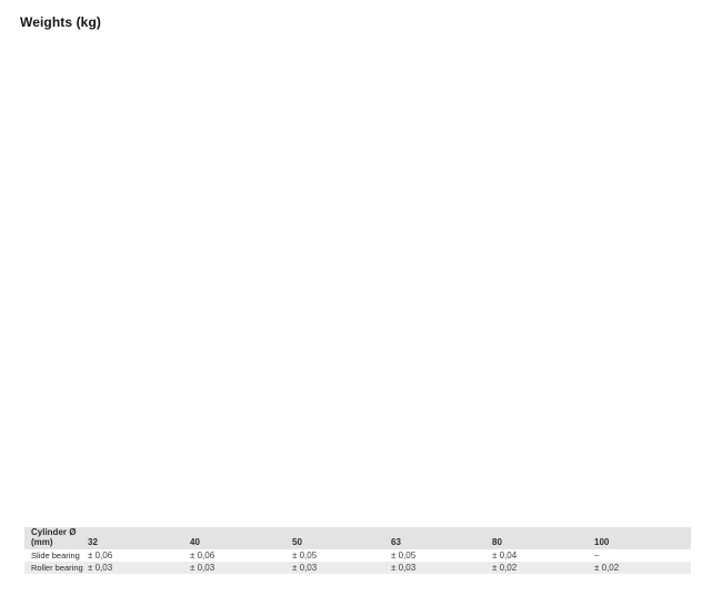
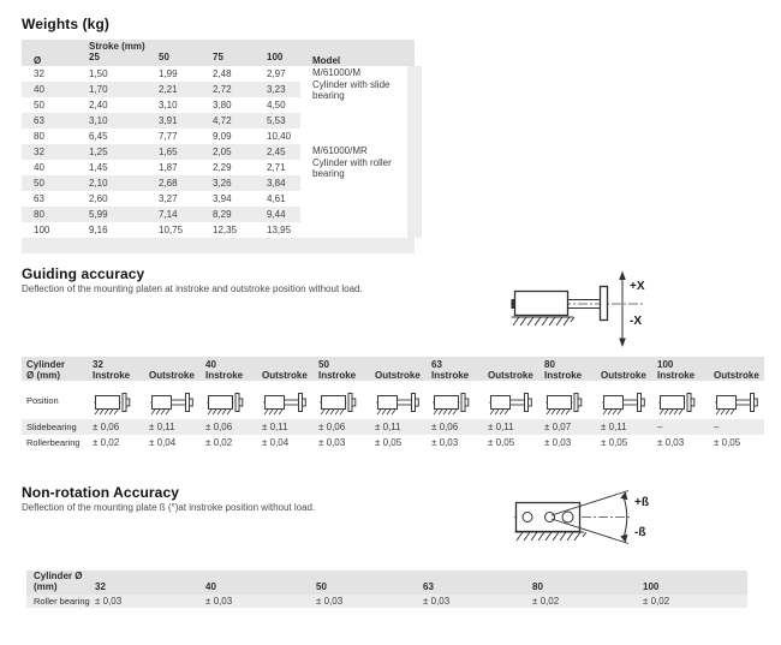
  Weights (kg)
+ Ø	Stroke (mm)	Model
+ 25	50	75	100
+ 32	1,50	1,99	2,48	2,97	M/61000/MCylinder with slide bearing
+ 40	1,70	2,21	2,72	3,23
+ 50	2,40	3,10	3,80	4,50
+ 63	3,10	3,91	4,72	5,53
+ 80	6,45	7,77	9,09	10,40
+ 32	1,25	1,65	2,05	2,45	M/61000/MRCylinder with roller bearing
+ 40	1,45	1,87	2,29	2,71
+ 50	2,10	2,68	3,26	3,84
+ 63	2,60	3,27	3,94	4,61
+ 80	5,99	7,14	8,29	9,44
+ 100	9,16	10,75	12,35	13,95
+ Guiding accuracy
+ Deflection of the mounting platen at instroke and outstroke position without load.
+ +X
+ -X
+ Cylinder Ø (mm)	32Instroke	Outstroke	40Instroke	Outstroke	50Instroke	Outstroke	63Instroke	Outstroke	80Instroke	Outstroke	100Instroke	Outstroke
+ Position
+ Slidebearing	± 0,06	± 0,11	± 0,06	± 0,11	± 0,06	± 0,11	± 0,06	± 0,11	± 0,07	± 0,11	–	–
+ Rollerbearing	± 0,02	± 0,04	± 0,02	± 0,04	± 0,03	± 0,05	± 0,03	± 0,05	± 0,03	± 0,05	± 0,03	± 0,05
+ Non-rotation Accuracy
+ Deflection of the mounting plate ß (°)at instroke position without load.
+ +ß
+ -ß
  Cylinder Ø (mm)	32	40	50	63	80	100
- Slide bearing	± 0,06	± 0,06	± 0,05	± 0,05	± 0,04	–
  Roller bearing	± 0,03	± 0,03	± 0,03	± 0,03	± 0,02	± 0,02
